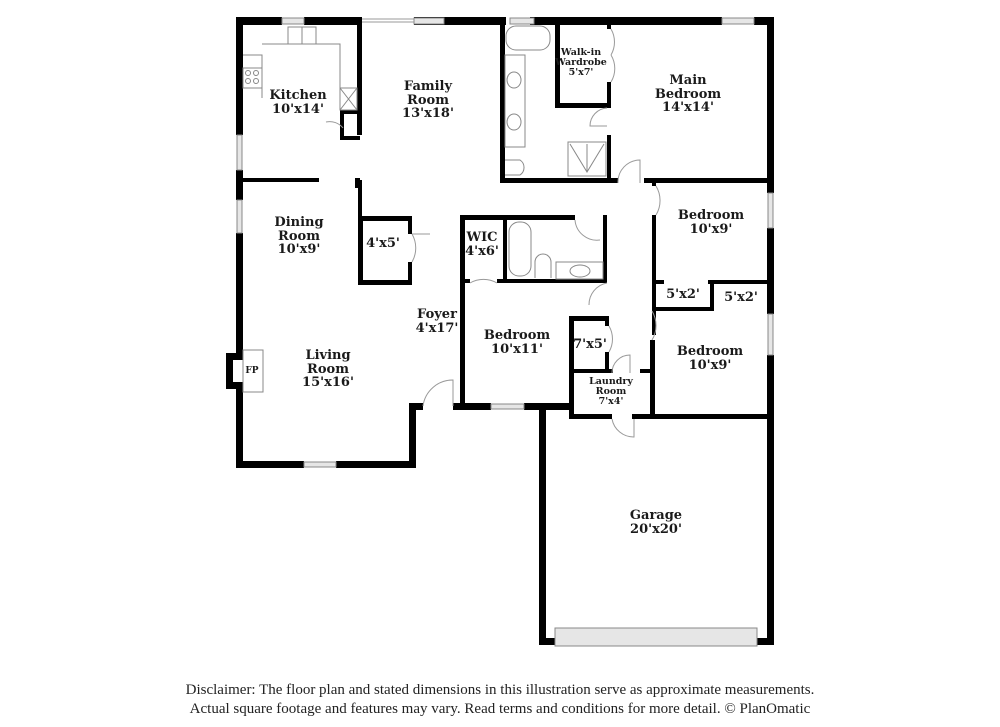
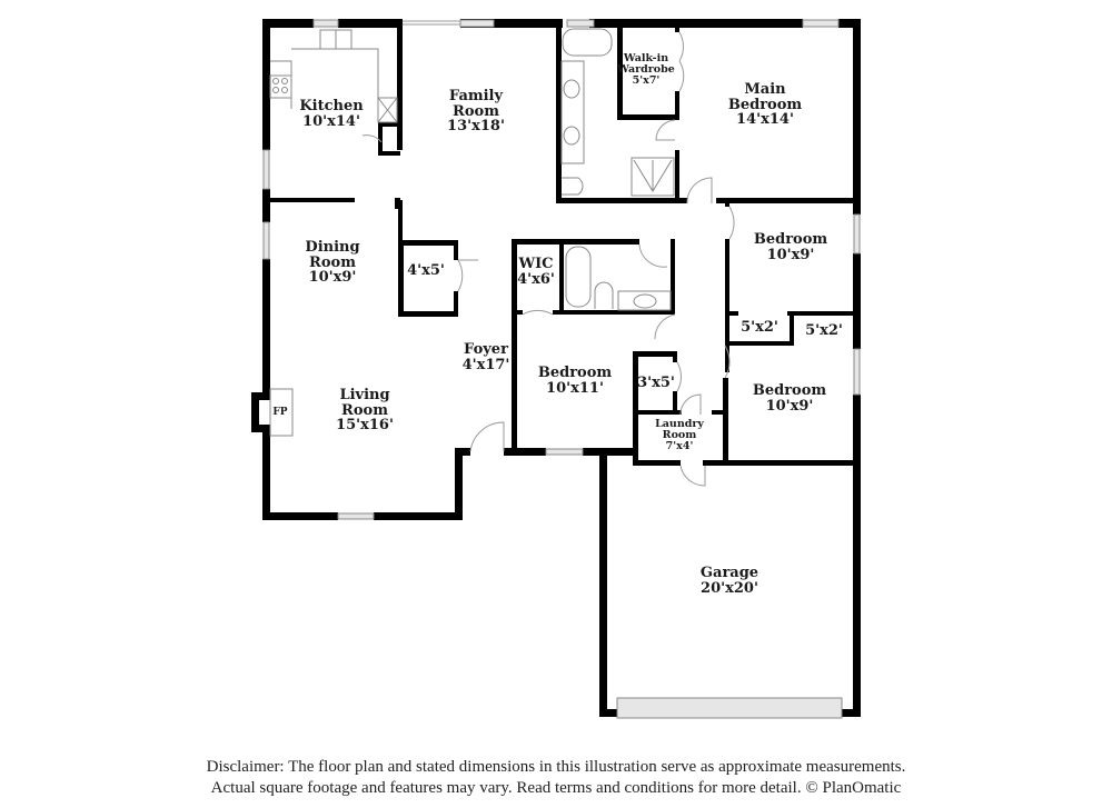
  Kitchen
  10'x14'
  Family
  Room
  13'x18'
  Walk-in
  Wardrobe
  5'x7'
  Main
  Bedroom
  14'x14'
  Dining
  Room
  10'x9'
  4'x5'
  WIC
  4'x6'
  Bedroom
  10'x9'
  5'x2'
  5'x2'
  Foyer
  4'x17'
  Bedroom
  10'x11'
- 7'x5'
+ 3'x5'
  Bedroom
  10'x9'
  Living
  Room
  15'x16'
  Laundry
  Room
  7'x4'
  Garage
  20'x20'
  FP
  Disclaimer: The floor plan and stated dimensions in this illustration serve as approximate measurements.
  Actual square footage and features may vary. Read terms and conditions for more detail. © PlanOmatic
